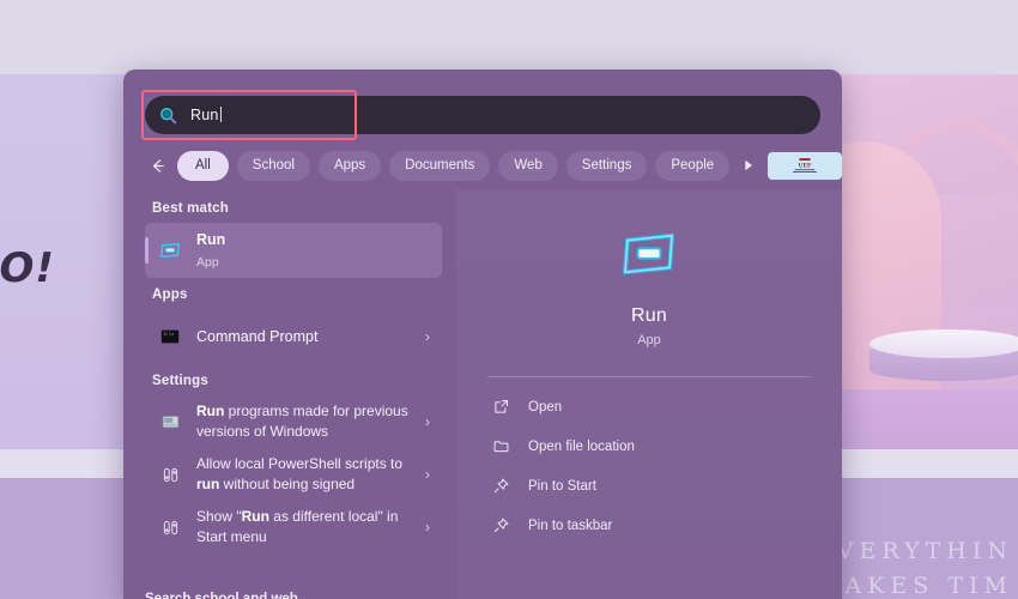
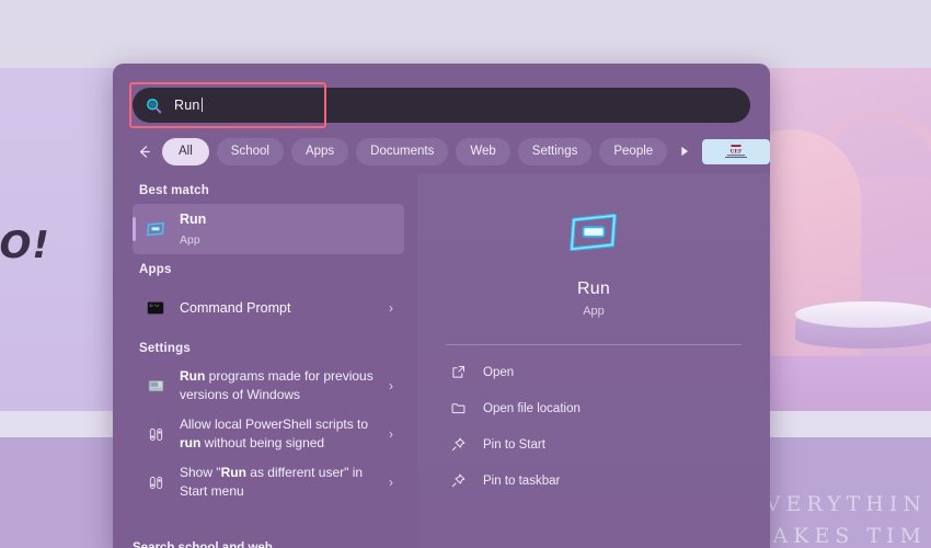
  VERYTHIN
  AKES TIM
  Run
  All
  School
  Apps
  Documents
  Web
  Settings
  People
  Best match
  Run
  App
  Apps
  Command Prompt
  ›
  Settings
  Run programs made for previous versions of Windows
  ›
  Allow local PowerShell scripts to run without being signed
  ›
- Show "Run as different local" in Start menu
+ Show "Run as different user" in Start menu
  ›
  Run
  App
  Open
  Open file location
  Pin to Start
  Pin to taskbar
